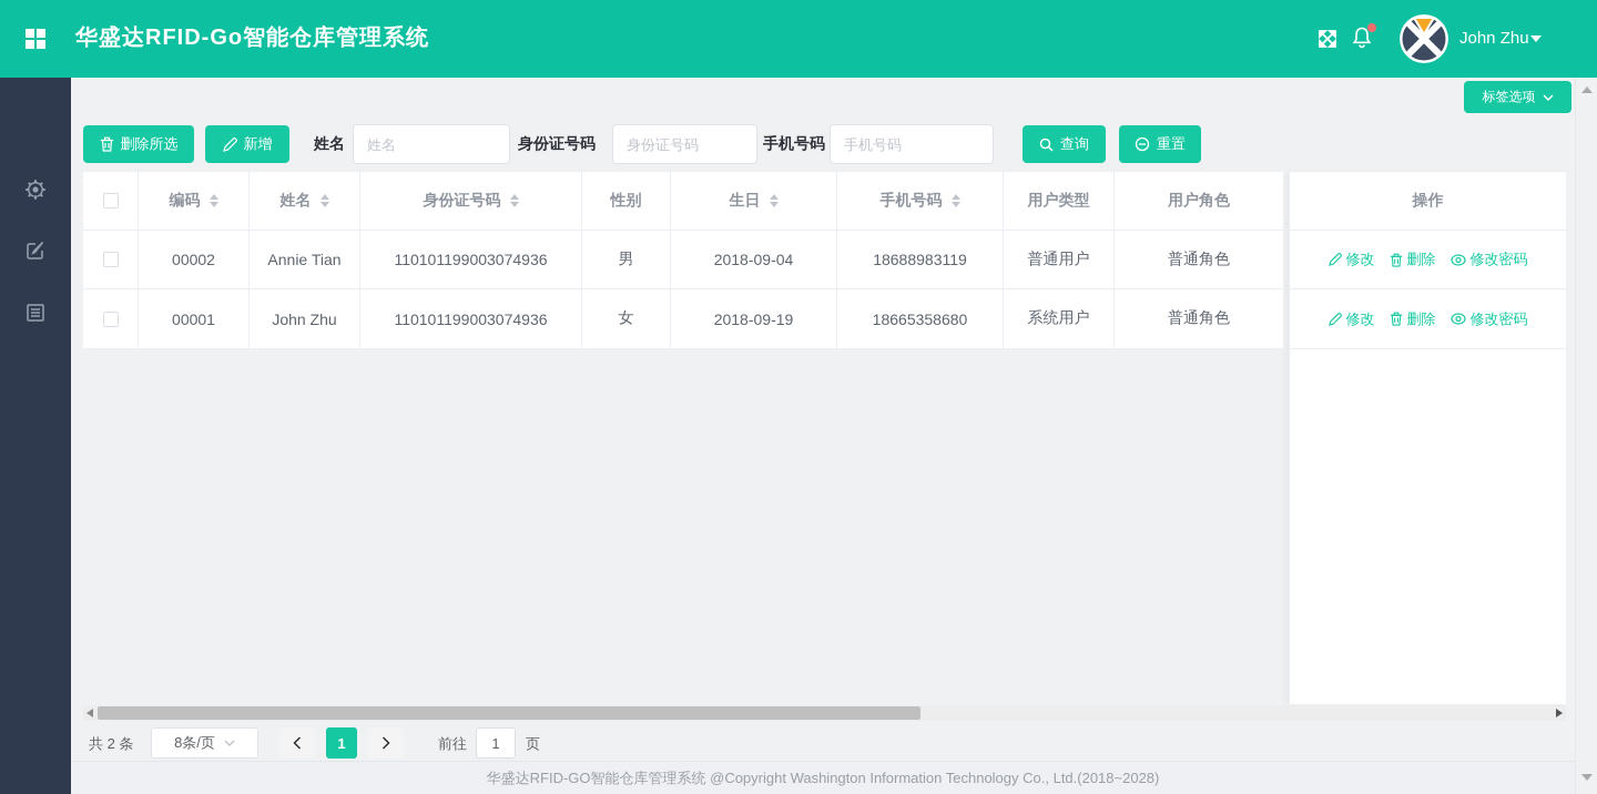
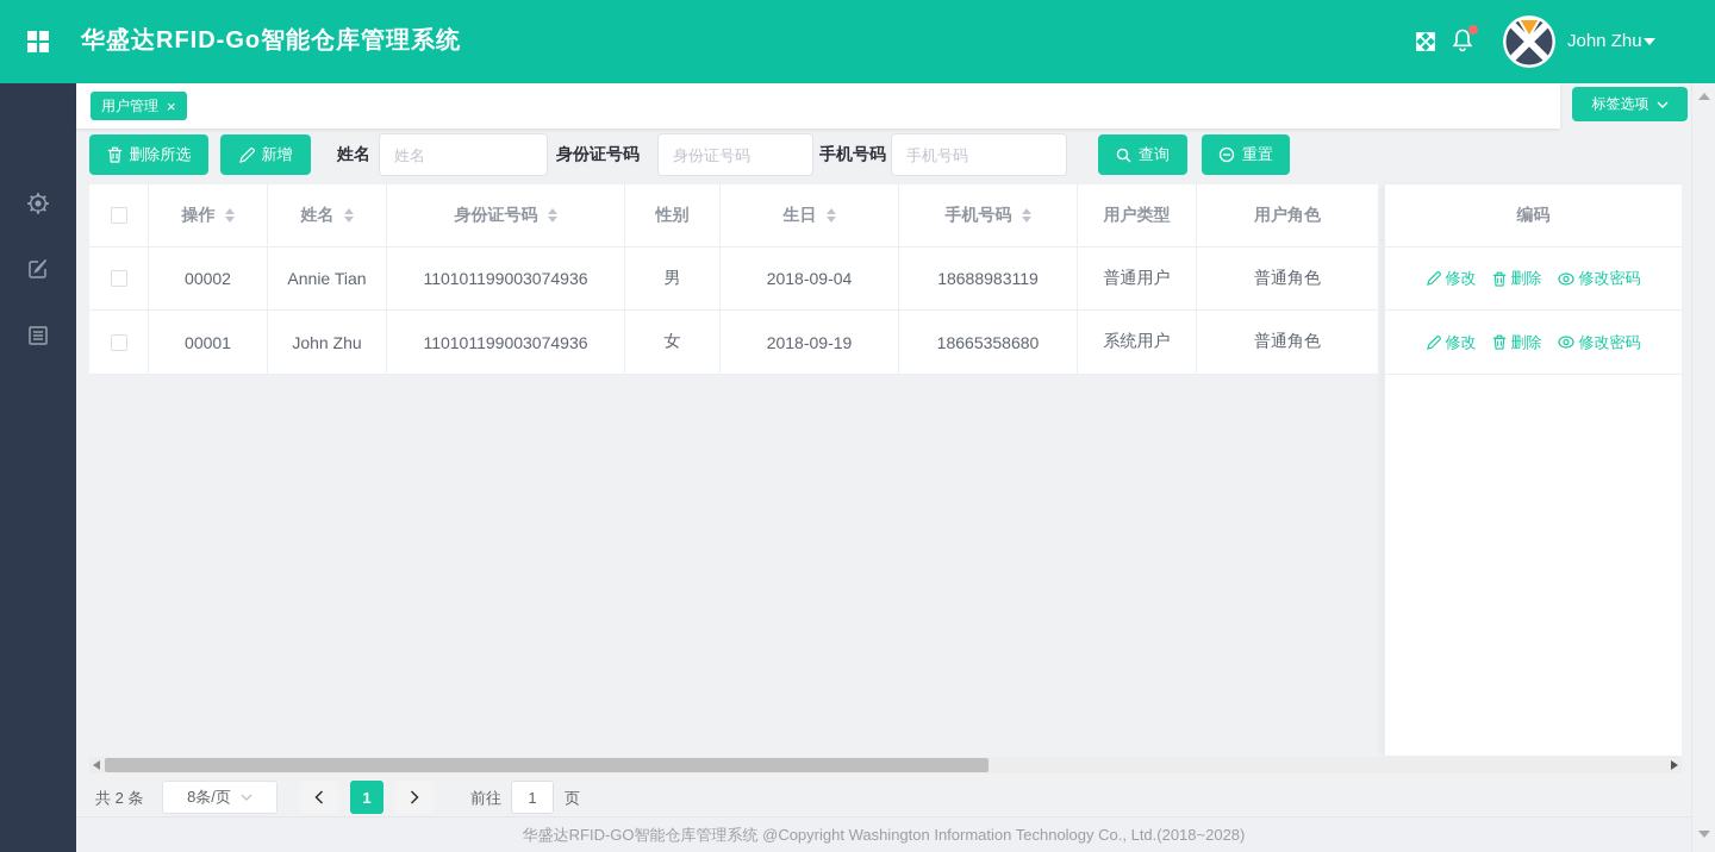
  华盛达RFID-Go智能仓库管理系统
  John Zhu
+ 用户管理
+ ×
  标签选项
  删除所选
  新增
  姓名
  姓名
  身份证号码
  身份证号码
  手机号码
  手机号码
  查询
  重置
- 编码
+ 操作
  姓名
  身份证号码
  性别
  生日
  手机号码
  用户类型
  用户角色
  00002
  Annie Tian
  110101199003074936
  男
  2018-09-04
  18688983119
  普通用户
  普通角色
  00001
  John Zhu
  110101199003074936
  女
  2018-09-19
  18665358680
  系统用户
  普通角色
- 操作
+ 编码
  修改
  删除
  修改密码
  修改
  删除
  修改密码
  共 2 条
  8条/页
  1
  前往
  1
  页
  华盛达RFID-GO智能仓库管理系统 @Copyright Washington Information Technology Co., Ltd.(2018~2028)
